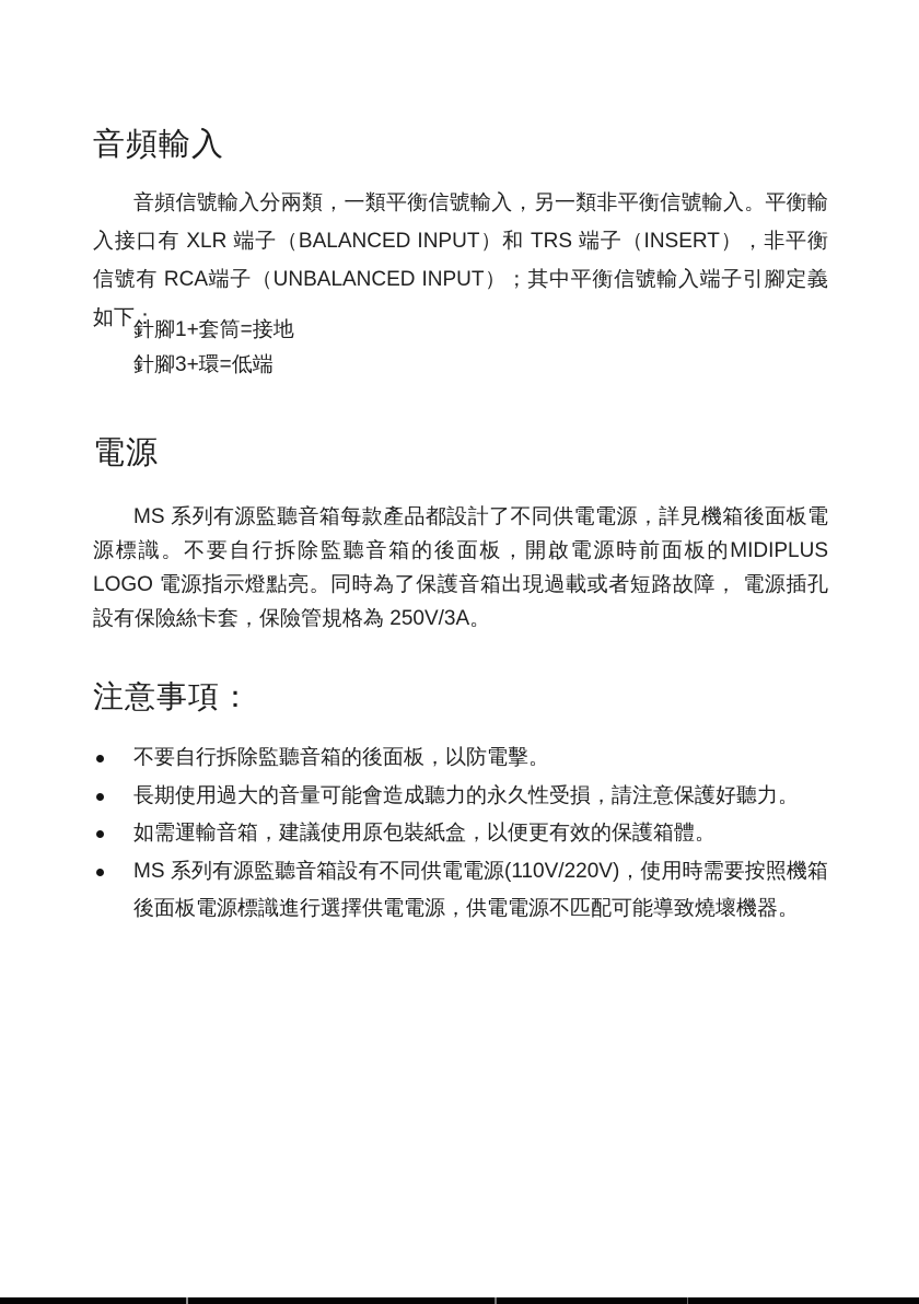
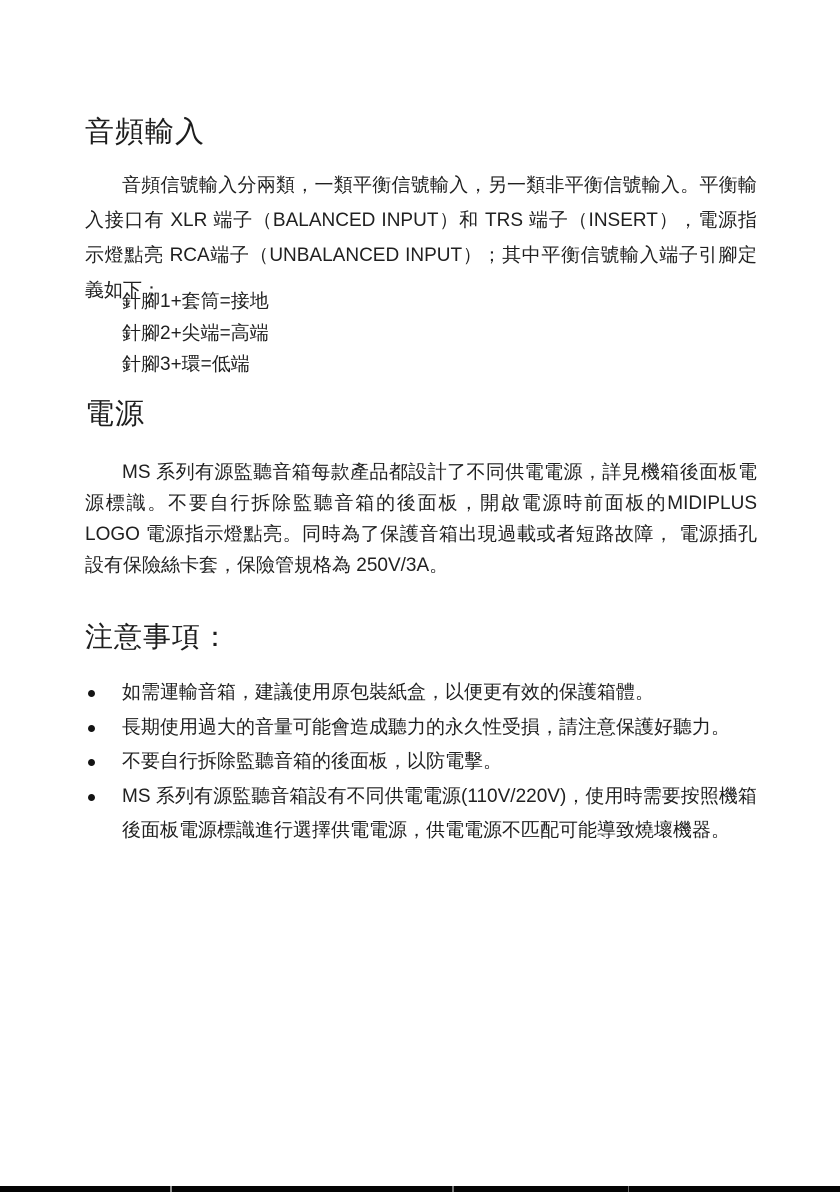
  音頻輸入
- 音頻信號輸入分兩類，一類平衡信號輸入，另一類非平衡信號輸入。平衡輸入接口有 XLR 端子（BALANCED INPUT）和 TRS 端子（INSERT），非平衡信號有 RCA端子（UNBALANCED INPUT）；其中平衡信號輸入端子引腳定義如下：
+ 音頻信號輸入分兩類，一類平衡信號輸入，另一類非平衡信號輸入。平衡輸入接口有 XLR 端子（BALANCED INPUT）和 TRS 端子（INSERT），電源指示燈點亮 RCA端子（UNBALANCED INPUT）；其中平衡信號輸入端子引腳定義如下：
  針腳1+套筒=接地
+ 針腳2+尖端=高端
  針腳3+環=低端
  電源
  MS 系列有源監聽音箱每款產品都設計了不同供電電源，詳見機箱後面板電源標識。不要自行拆除監聽音箱的後面板，開啟電源時前面板的MIDIPLUS LOGO 電源指示燈點亮。同時為了保護音箱出現過載或者短路故障， 電源插孔設有保險絲卡套，保險管規格為 250V/3A。
  注意事項：
- 不要自行拆除監聽音箱的後面板，以防電擊。
+ 如需運輸音箱，建議使用原包裝紙盒，以便更有效的保護箱體。
  長期使用過大的音量可能會造成聽力的永久性受損，請注意保護好聽力。
- 如需運輸音箱，建議使用原包裝紙盒，以便更有效的保護箱體。
+ 不要自行拆除監聽音箱的後面板，以防電擊。
  MS 系列有源監聽音箱設有不同供電電源(110V/220V)，使用時需要按照機箱後面板電源標識進行選擇供電電源，供電電源不匹配可能導致燒壞機器。
